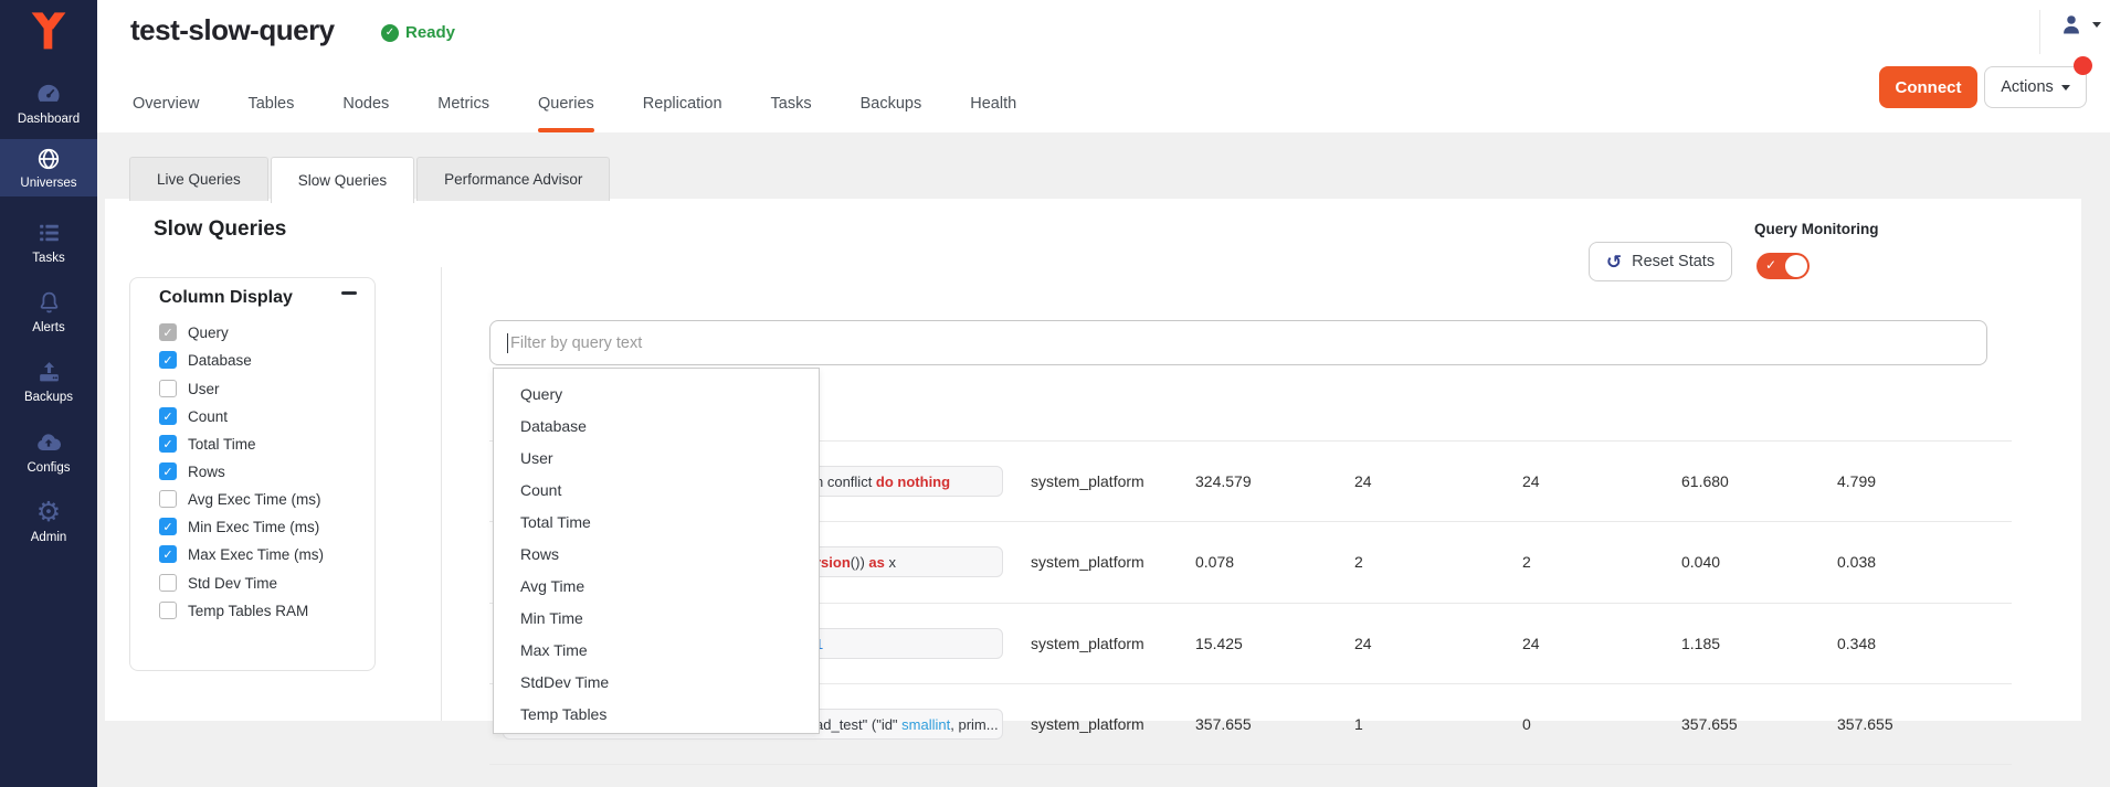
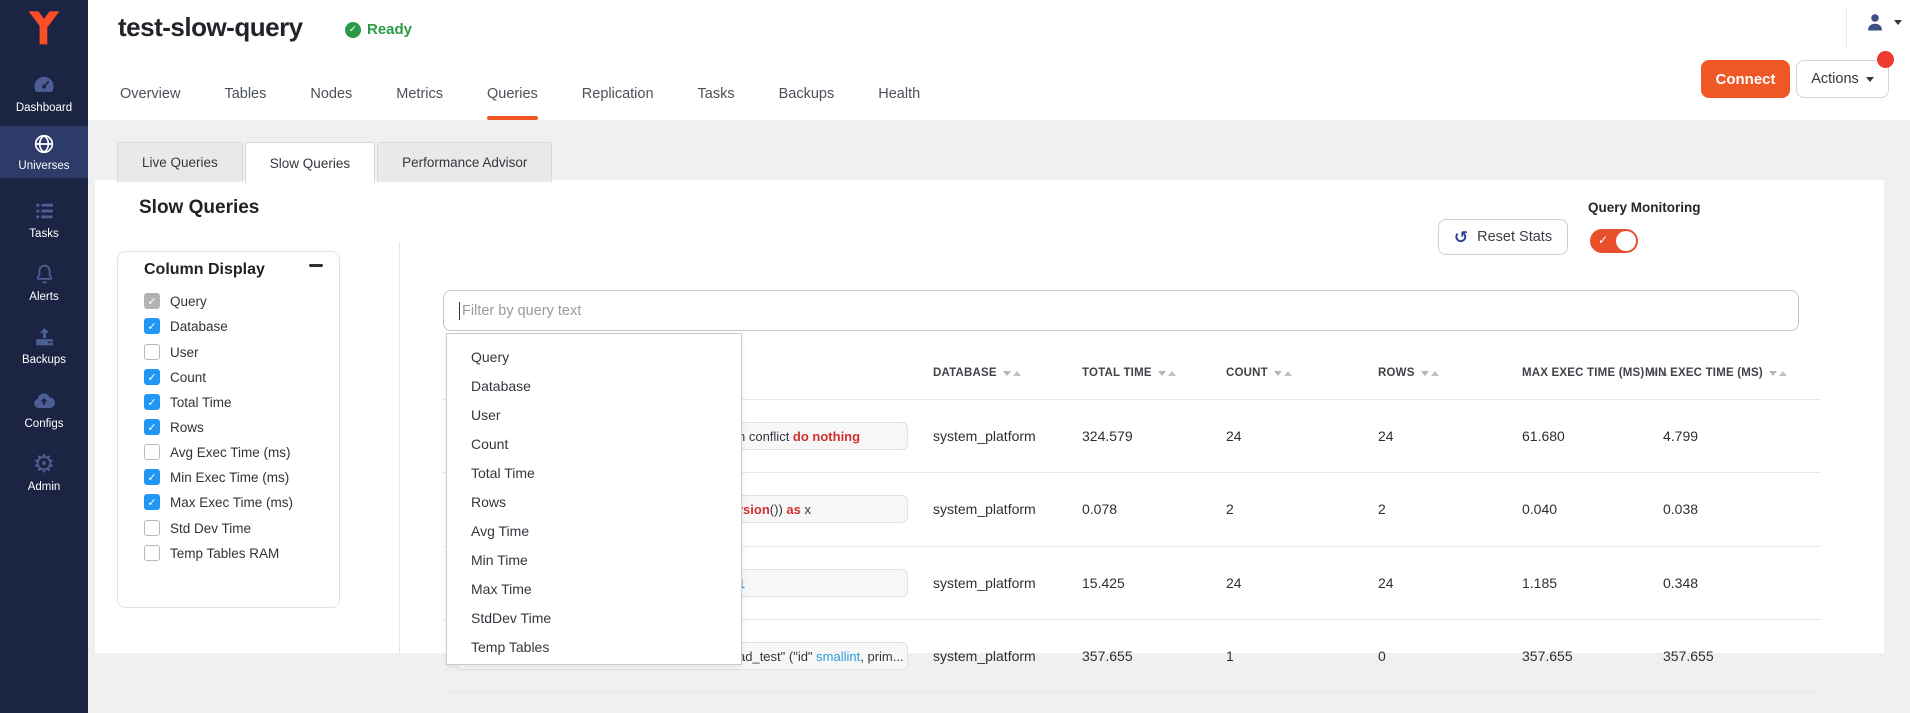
  Dashboard
  Universes
  Tasks
  Alerts
  Backups
  Configs
  ⚙
  Admin
  test-slow-query
  ✓
  Ready
  Overview
  Tables
  Nodes
  Metrics
  Queries
  Replication
  Tasks
  Backups
  Health
  Connect
  Actions
  Live Queries
  Slow Queries
  Performance Advisor
  Slow Queries
  ↺
  Reset Stats
  Query Monitoring
  ✓
  Column Display
  ✓
  Query
  ✓
  Database
  User
  ✓
  Count
  ✓
  Total Time
  ✓
  Rows
  Avg Exec Time (ms)
  ✓
  Min Exec Time (ms)
  ✓
  Max Exec Time (ms)
  Std Dev Time
  Temp Tables RAM
  Filter by query text
+ DATABASE
+ TOTAL TIME
+ COUNT
+ ROWS
+ MAX EXEC TIME (MS)
+ MIN EXEC TIME (MS)
  conflict
  do nothing
  system_platform
  324.579
  24
  24
  61.680
  4.799
  sion
  ())
  as
  x
  system_platform
  0.078
  2
  2
  0.040
  0.038
  system_platform
  15.425
  24
  24
  1.185
  0.348
  d_test" ("id"
  smallint
  , prim...
  system_platform
  357.655
  1
  0
  357.655
  357.655
  Query
  Database
  User
  Count
  Total Time
  Rows
  Avg Time
  Min Time
  Max Time
  StdDev Time
  Temp Tables
